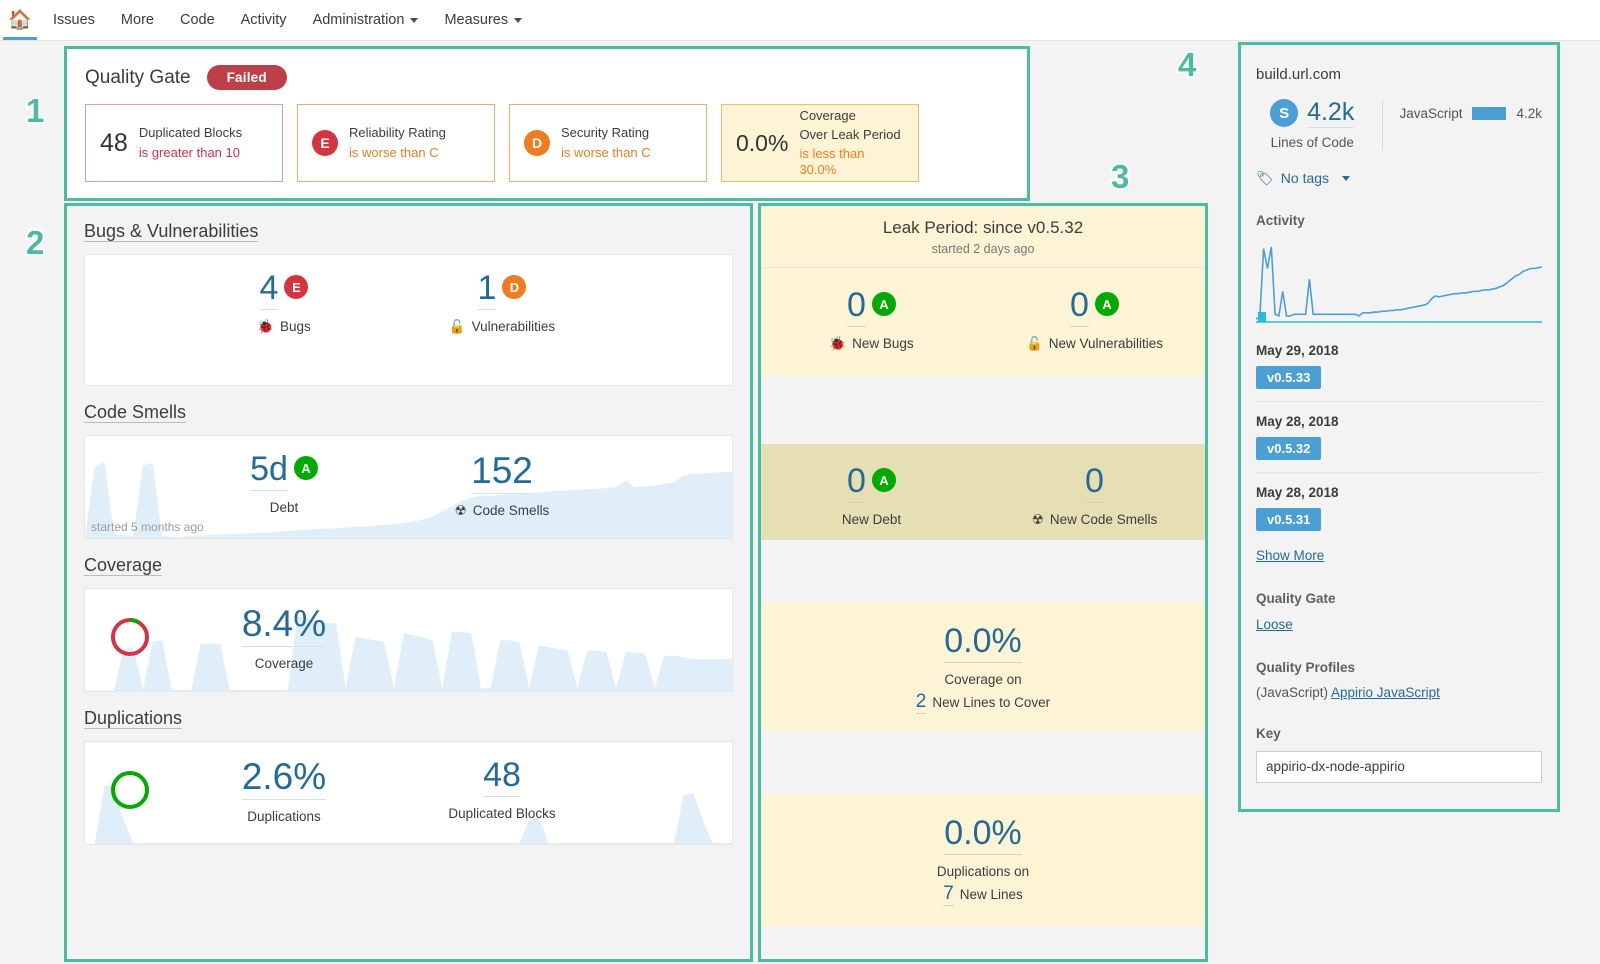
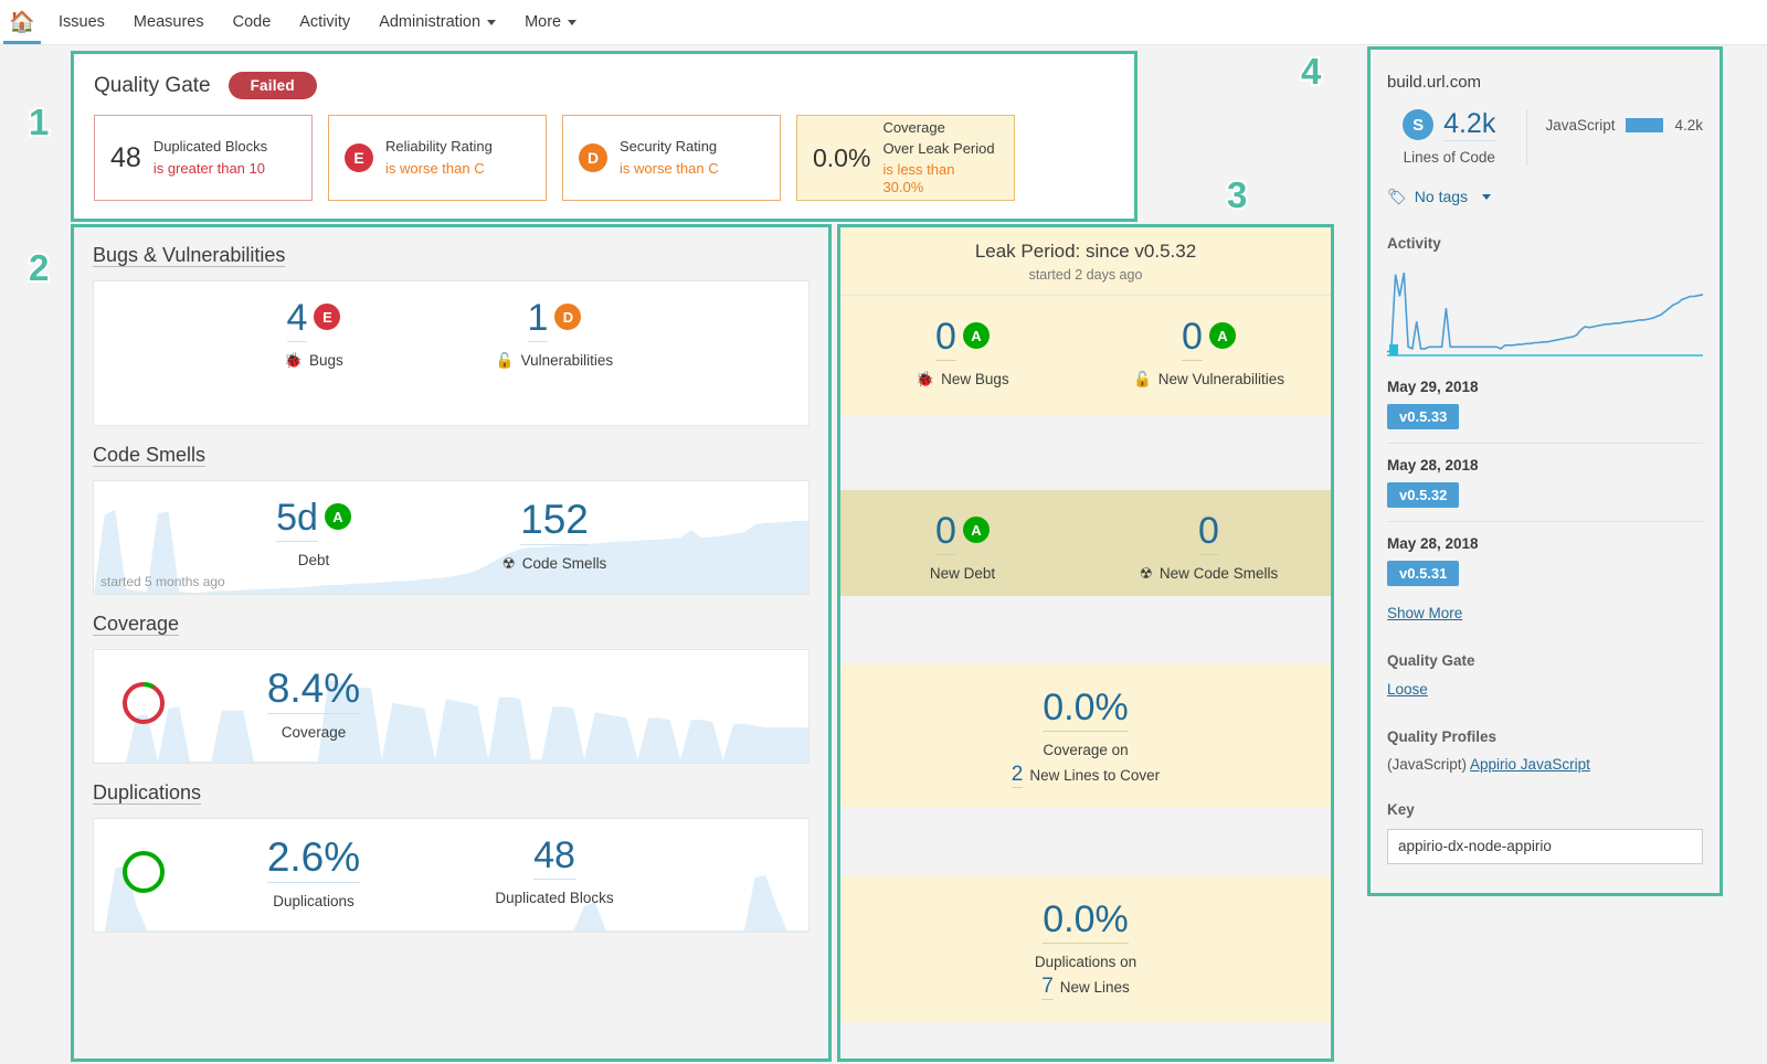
  🏠
  Issues
- More
+ Measures
  Code
  Activity
  Administration
- Measures
+ More
  Quality Gate
  Failed
  48
  Duplicated Blocks
  is greater than 10
  E
  Reliability Rating
  is worse than C
  D
  Security Rating
  is worse than C
  0.0%
  Coverage
  Over Leak Period
  is less than 30.0%
  Bugs & Vulnerabilities
  4
  E
  🐞
  Bugs
  1
  D
  🔓
  Vulnerabilities
  Code Smells
  5d
  A
  Debt
  152
  ☢
  Code Smells
  started 5 months ago
  Coverage
  8.4%
  Coverage
  Duplications
  2.6%
  Duplications
  48
  Duplicated Blocks
  Leak Period: since v0.5.32
  started 2 days ago
  0
  A
  🐞
  New Bugs
  0
  A
  🔓
  New Vulnerabilities
  0
  A
  New Debt
  0
  ☢
  New Code Smells
  0.0%
  Coverage on
  2
  New Lines to Cover
  0.0%
  Duplications on
  7
  New Lines
  build.url.com
  S
  4.2k
  Lines of Code
  JavaScript
  4.2k
  🏷
  No tags
  Activity
  May 29, 2018
  v0.5.33
  May 28, 2018
  v0.5.32
  May 28, 2018
  v0.5.31
  Show More
  Quality Gate
  Loose
  Quality Profiles
  (JavaScript) Appirio JavaScript
  Key
  appirio-dx-node-appirio
  1
  2
  3
  4
